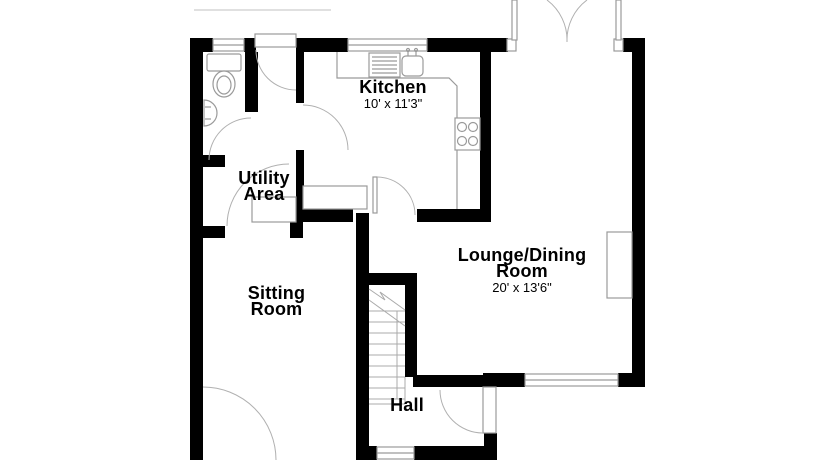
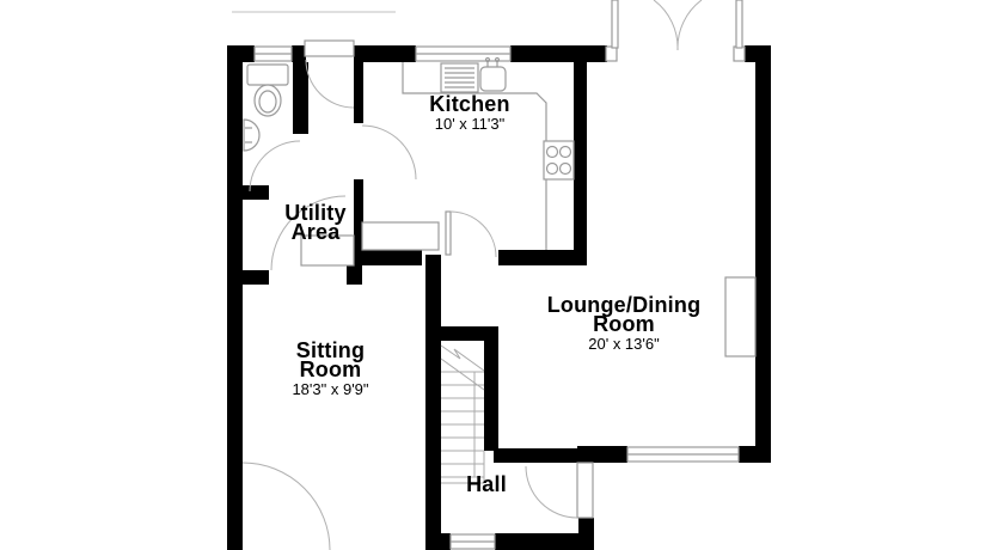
  Kitchen
  10' x 11'3"
  Utility
  Area
  Sitting
  Room
+ 18'3" x 9'9"
  Lounge/Dining
  Room
  20' x 13'6"
  Hall
